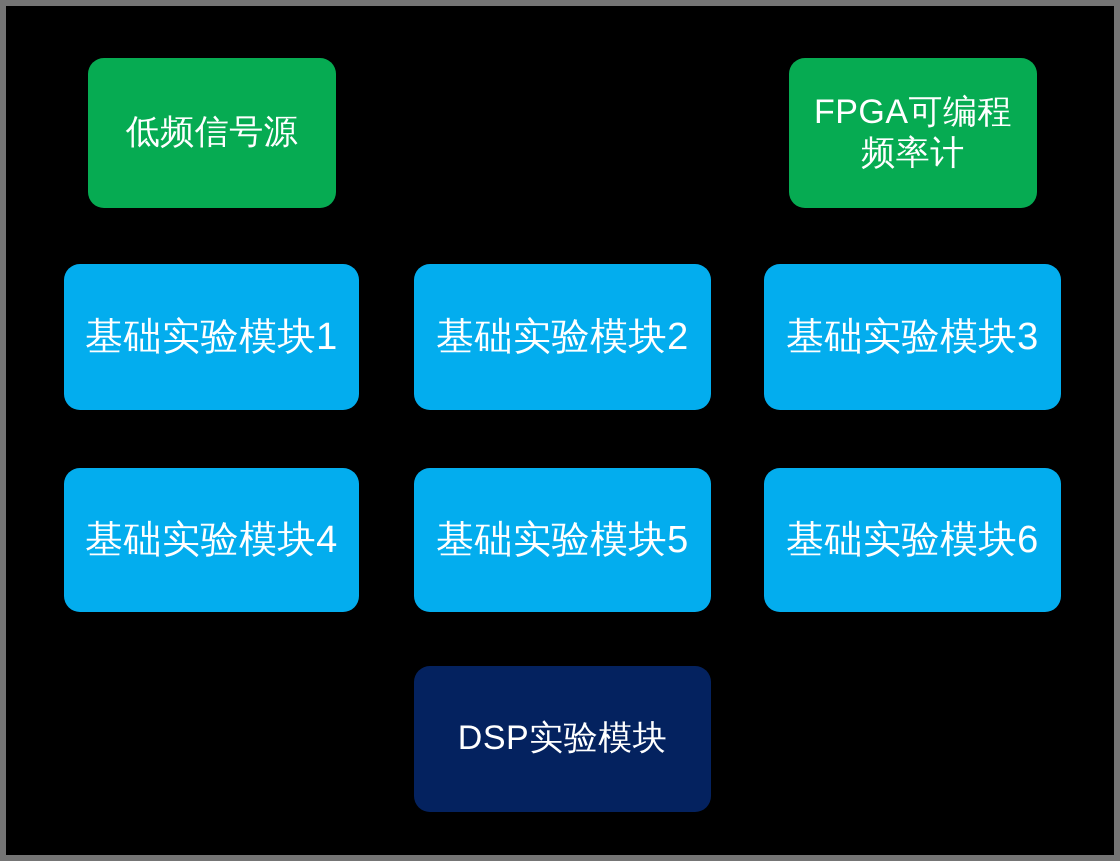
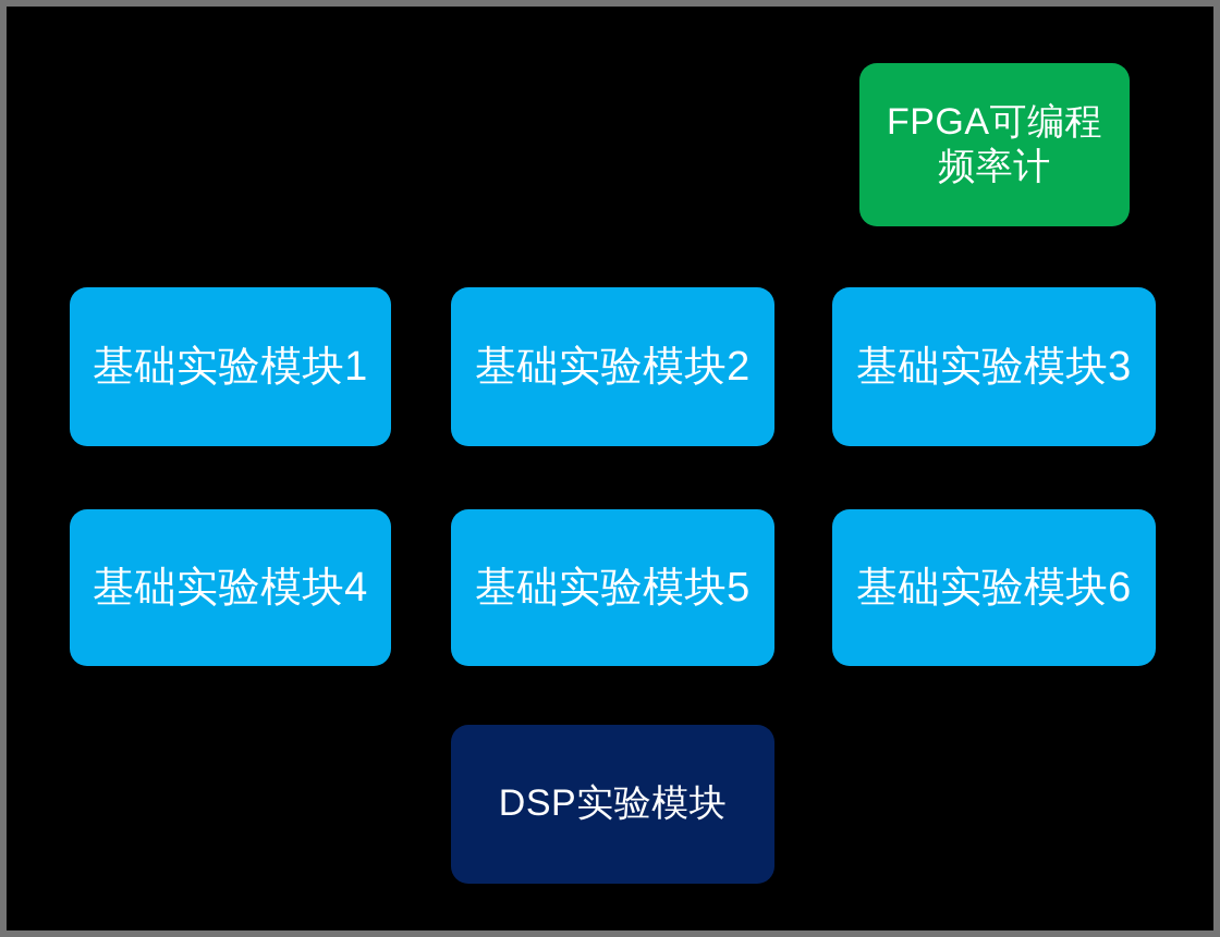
- 低频信号源
  FPGA可编程
  频率计
  基础实验模块1
  基础实验模块2
  基础实验模块3
  基础实验模块4
  基础实验模块5
  基础实验模块6
  DSP实验模块
